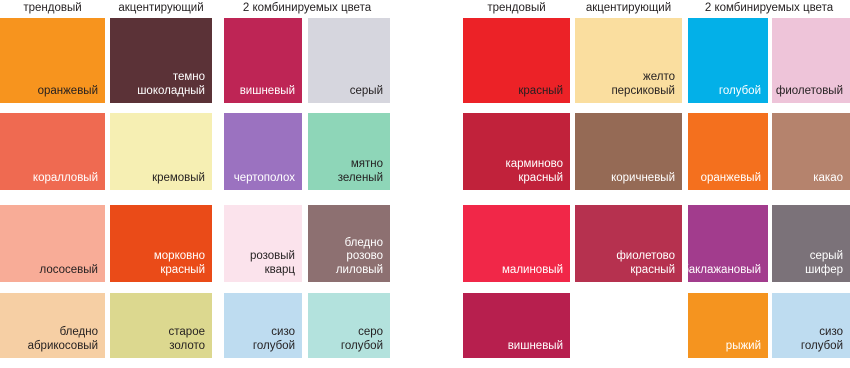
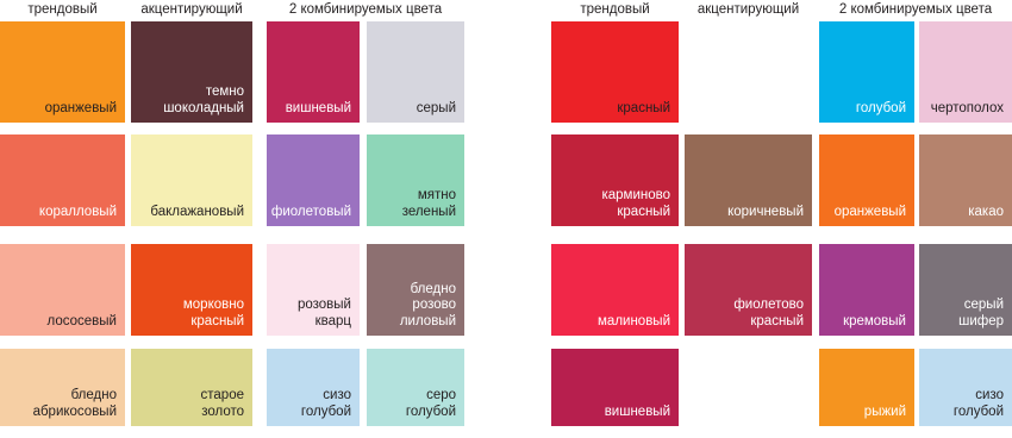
  трендовый
  акцентирующий
  2 комбинируемых цвета
  оранжевый
  темно
  шоколадный
  вишневый
  серый
  коралловый
- кремовый
+ баклажановый
- чертополох
+ фиолетовый
  мятно
  зеленый
  лососевый
  морковно
  красный
  розовый
  кварц
  бледно
  розово
  лиловый
  бледно
  абрикосовый
  старое
  золото
  сизо
  голубой
  серо
  голубой
  трендовый
  акцентирующий
  2 комбинируемых цвета
  красный
- желто
- персиковый
  голубой
- фиолетовый
+ чертополох
  карминово
  красный
  коричневый
  оранжевый
  какао
  малиновый
  фиолетово
  красный
- баклажановый
+ кремовый
  серый
  шифер
  вишневый
  рыжий
  сизо
  голубой
